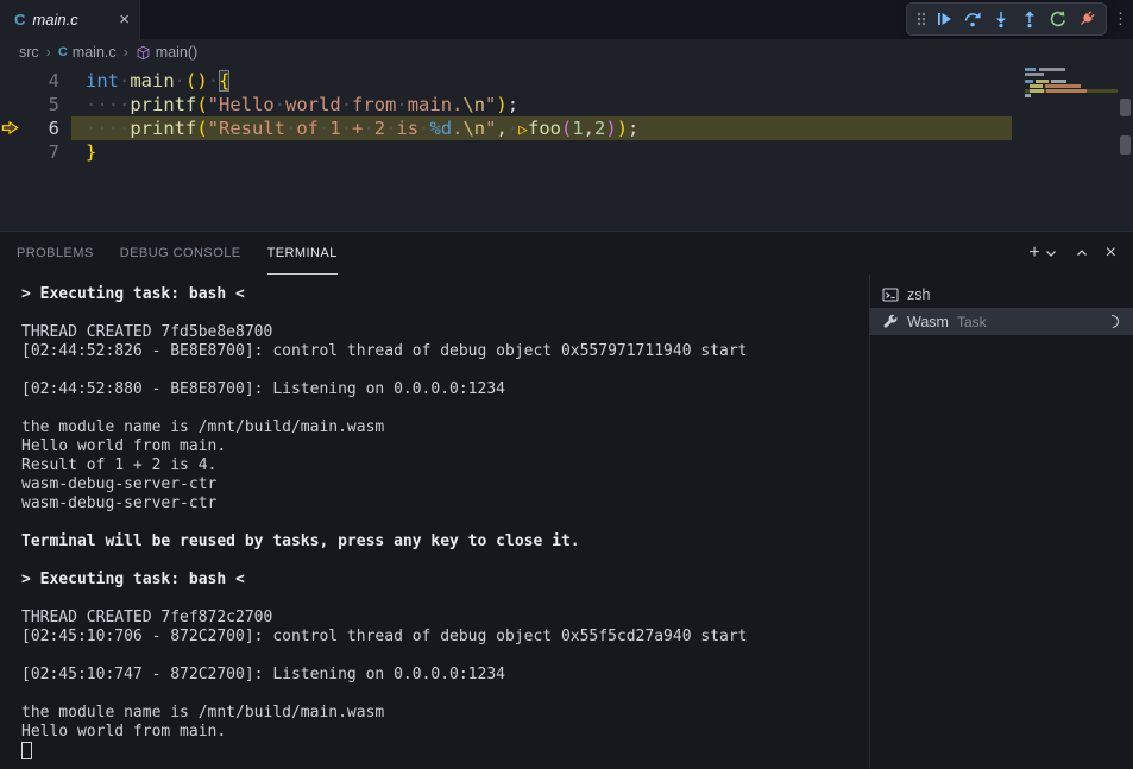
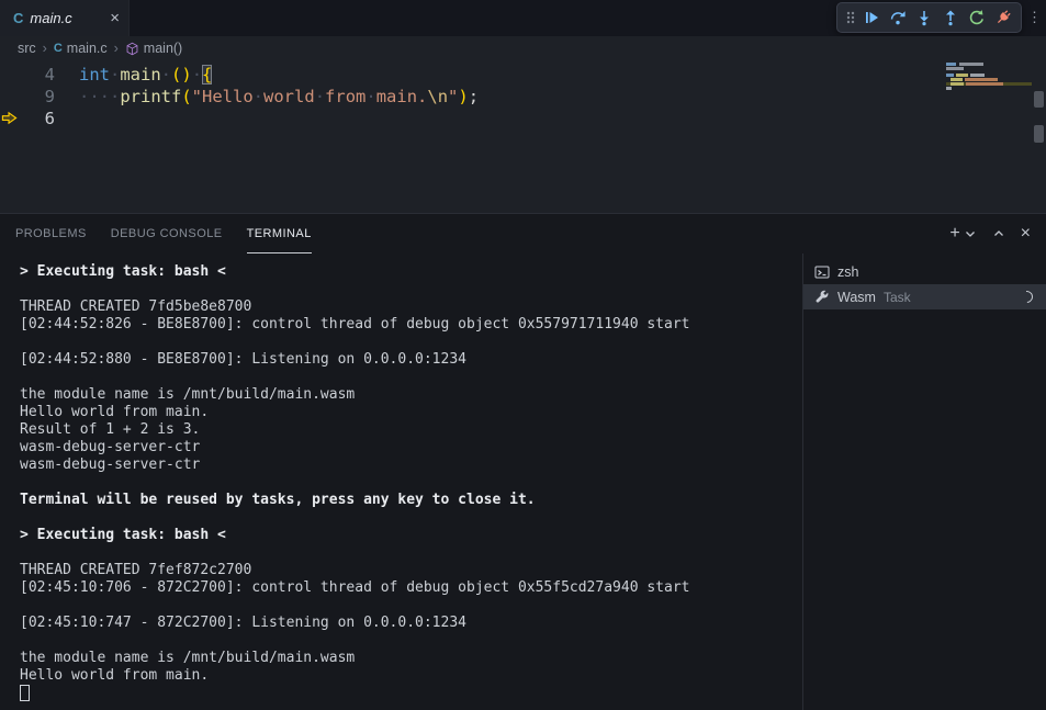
  C
  main.c
  ×
  ⋮
  src
  ›
  C
  main.c
  ›
  main()
  4
  int·main·()·{
- 5
+ 9
  ····printf("Hello·world·from·main.\n");
  6
- ····printf("Result·of·1·+·2·is·%d.\n",·▷foo(1,2));
- 7
- }
  PROBLEMS
  DEBUG CONSOLE
  TERMINAL
  +
  ×
  > Executing task: bash <
  THREAD CREATED 7fd5be8e8700
  [02:44:52:826 - BE8E8700]: control thread of debug object 0x557971711940 start
  [02:44:52:880 - BE8E8700]: Listening on 0.0.0.0:1234
  the module name is /mnt/build/main.wasm
  Hello world from main.
- Result of 1 + 2 is 4.
+ Result of 1 + 2 is 3.
  wasm-debug-server-ctr
  wasm-debug-server-ctr
  Terminal will be reused by tasks, press any key to close it.
  > Executing task: bash <
  THREAD CREATED 7fef872c2700
  [02:45:10:706 - 872C2700]: control thread of debug object 0x55f5cd27a940 start
  [02:45:10:747 - 872C2700]: Listening on 0.0.0.0:1234
  the module name is /mnt/build/main.wasm
  Hello world from main.
  zsh
  Wasm
  Task
